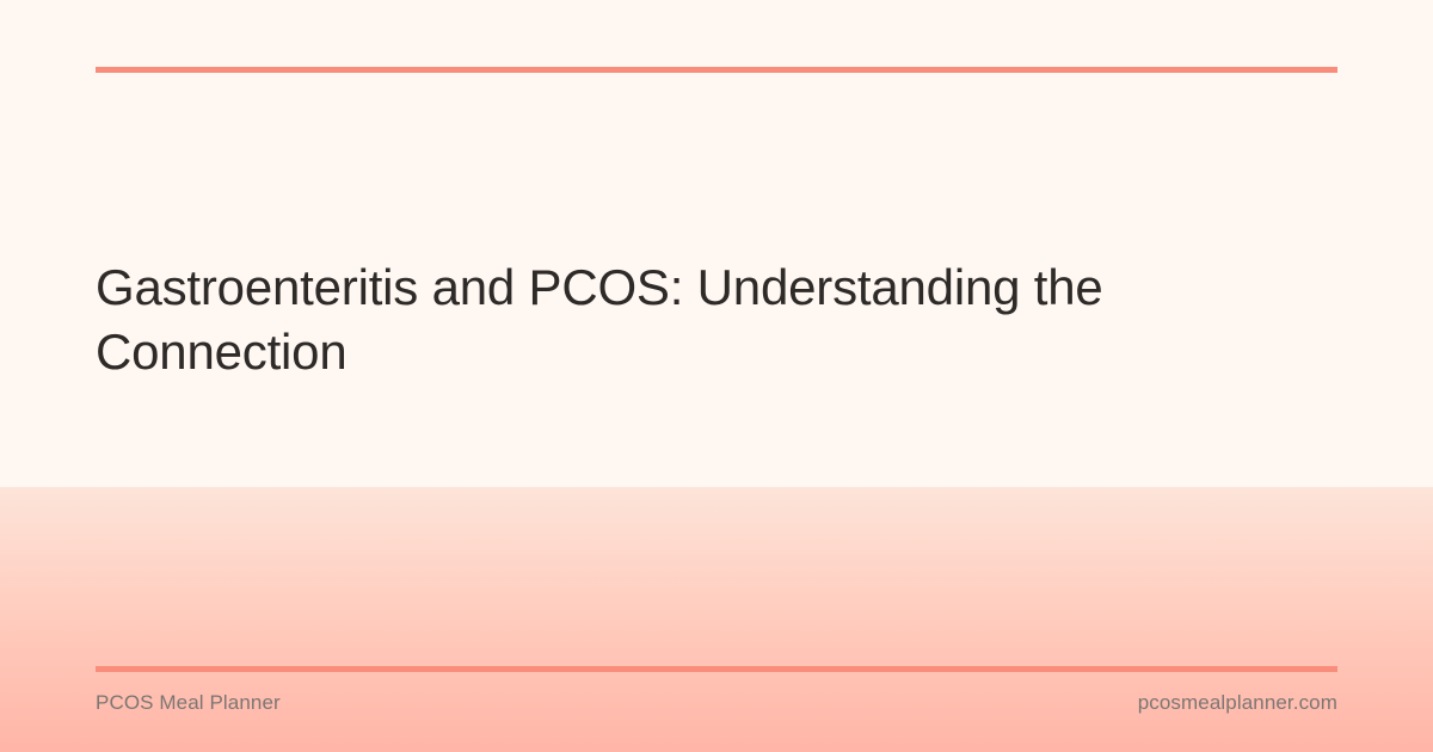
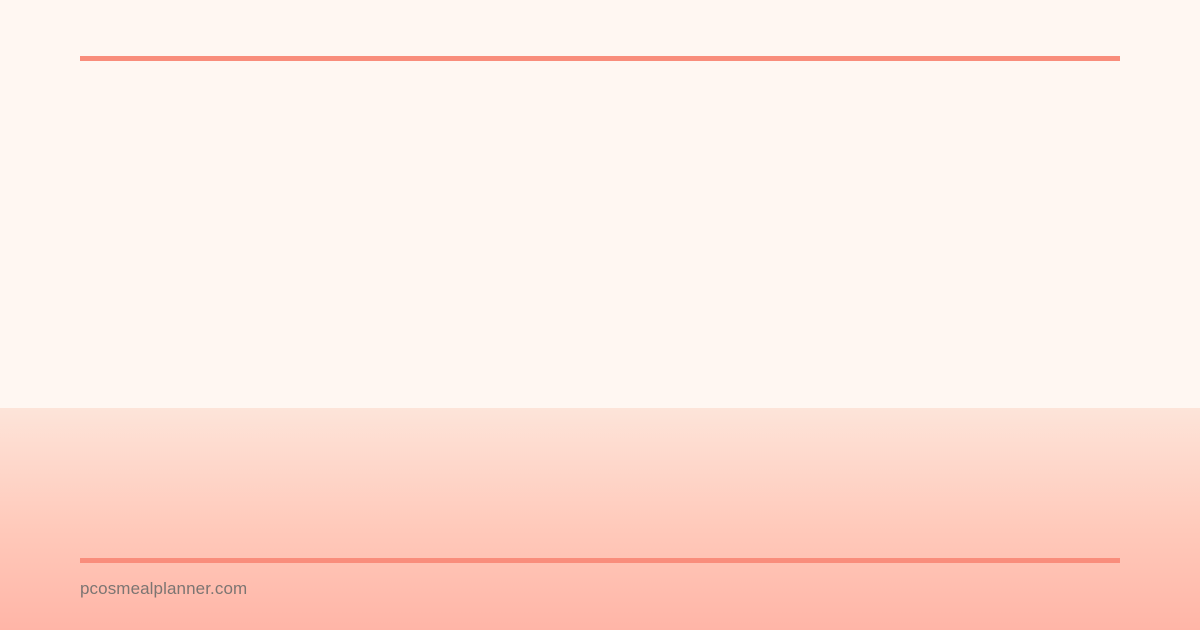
- Gastroenteritis and PCOS: Understanding the Connection
- PCOS Meal Planner
  pcosmealplanner.com
